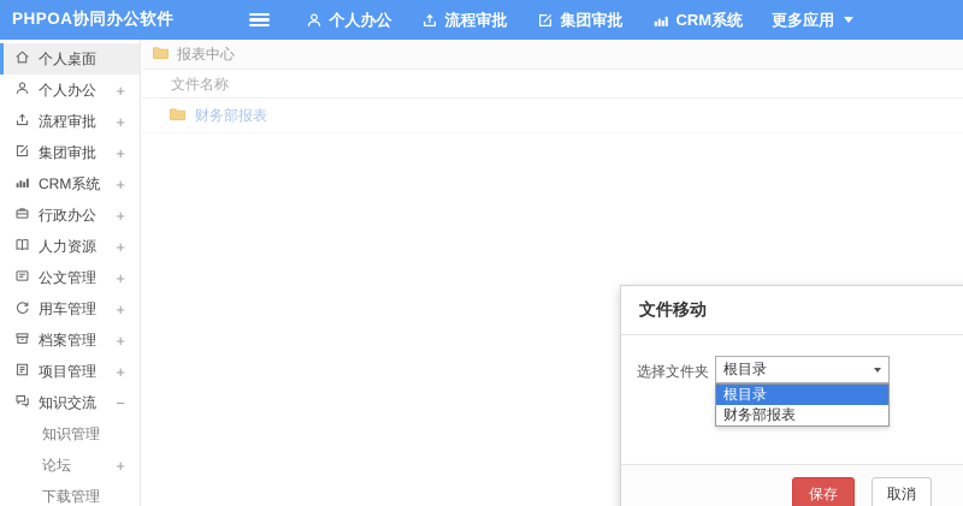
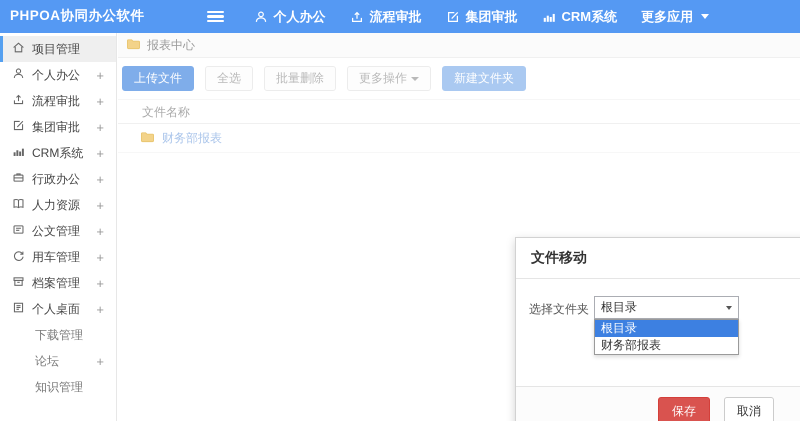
  PHPOA协同办公软件
  个人办公
  流程审批
  集团审批
  CRM系统
  更多应用
- 个人桌面
+ 项目管理
  个人办公
  +
  流程审批
  +
  集团审批
  +
  CRM系统
  +
  行政办公
  +
  人力资源
  +
  公文管理
  +
  用车管理
  +
  档案管理
  +
- 项目管理
+ 个人桌面
  +
- 知识交流
- −
- 知识管理
+ 下载管理
  论坛
  +
- 下载管理
+ 知识管理
  报表中心
+ 上传文件
+ 全选
+ 批量删除
+ 更多操作
+ 新建文件夹
  文件名称
  财务部报表
  文件移动
  选择文件夹
  根目录
  根目录
  财务部报表
  保存
  取消
